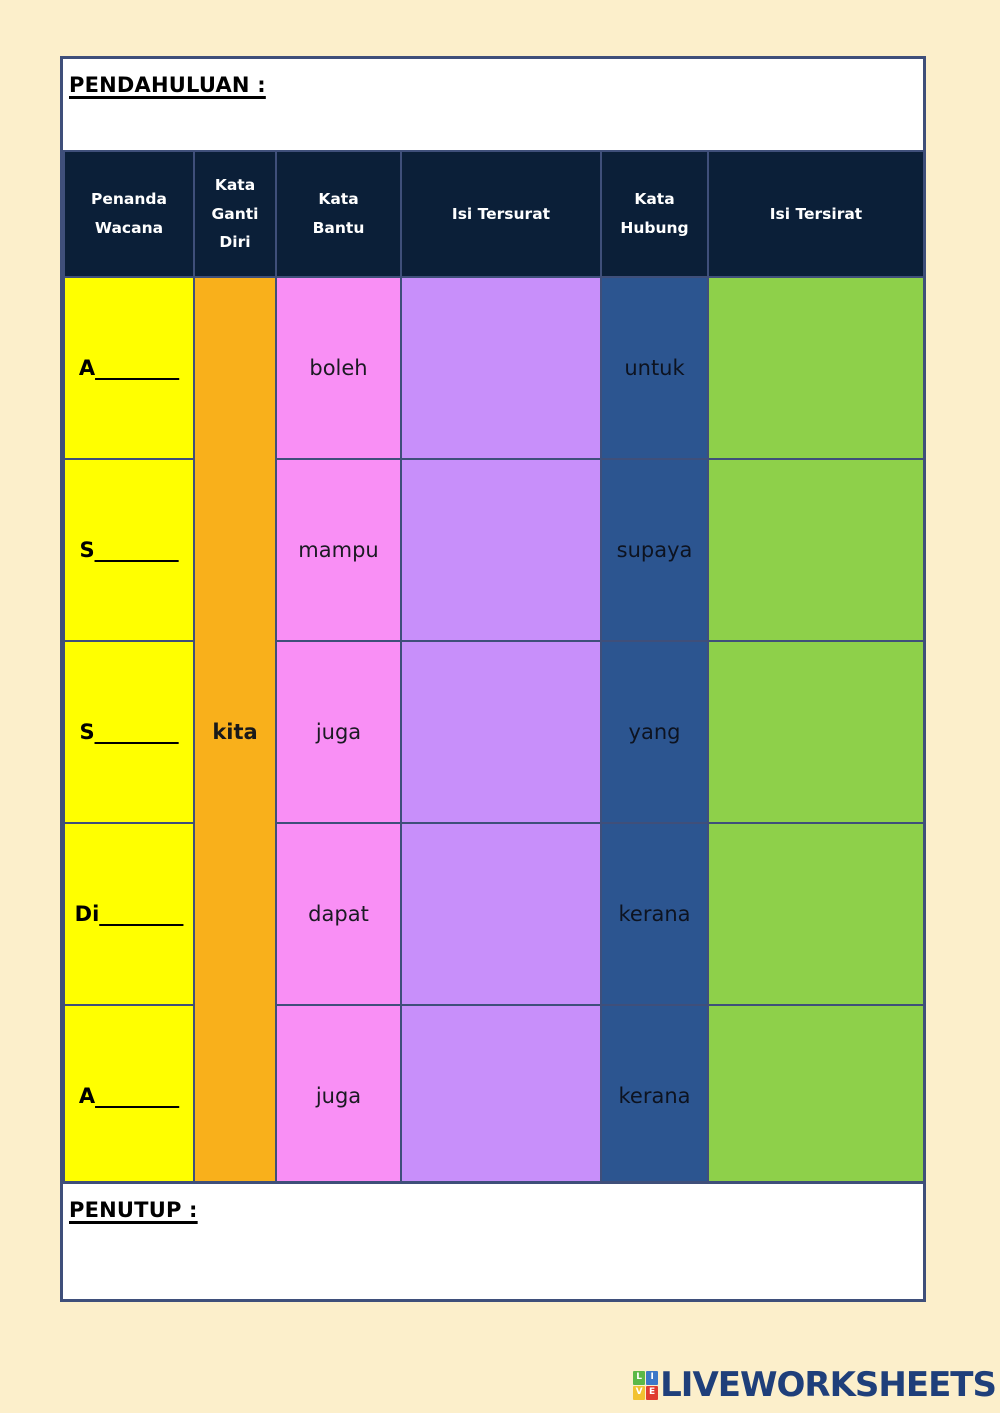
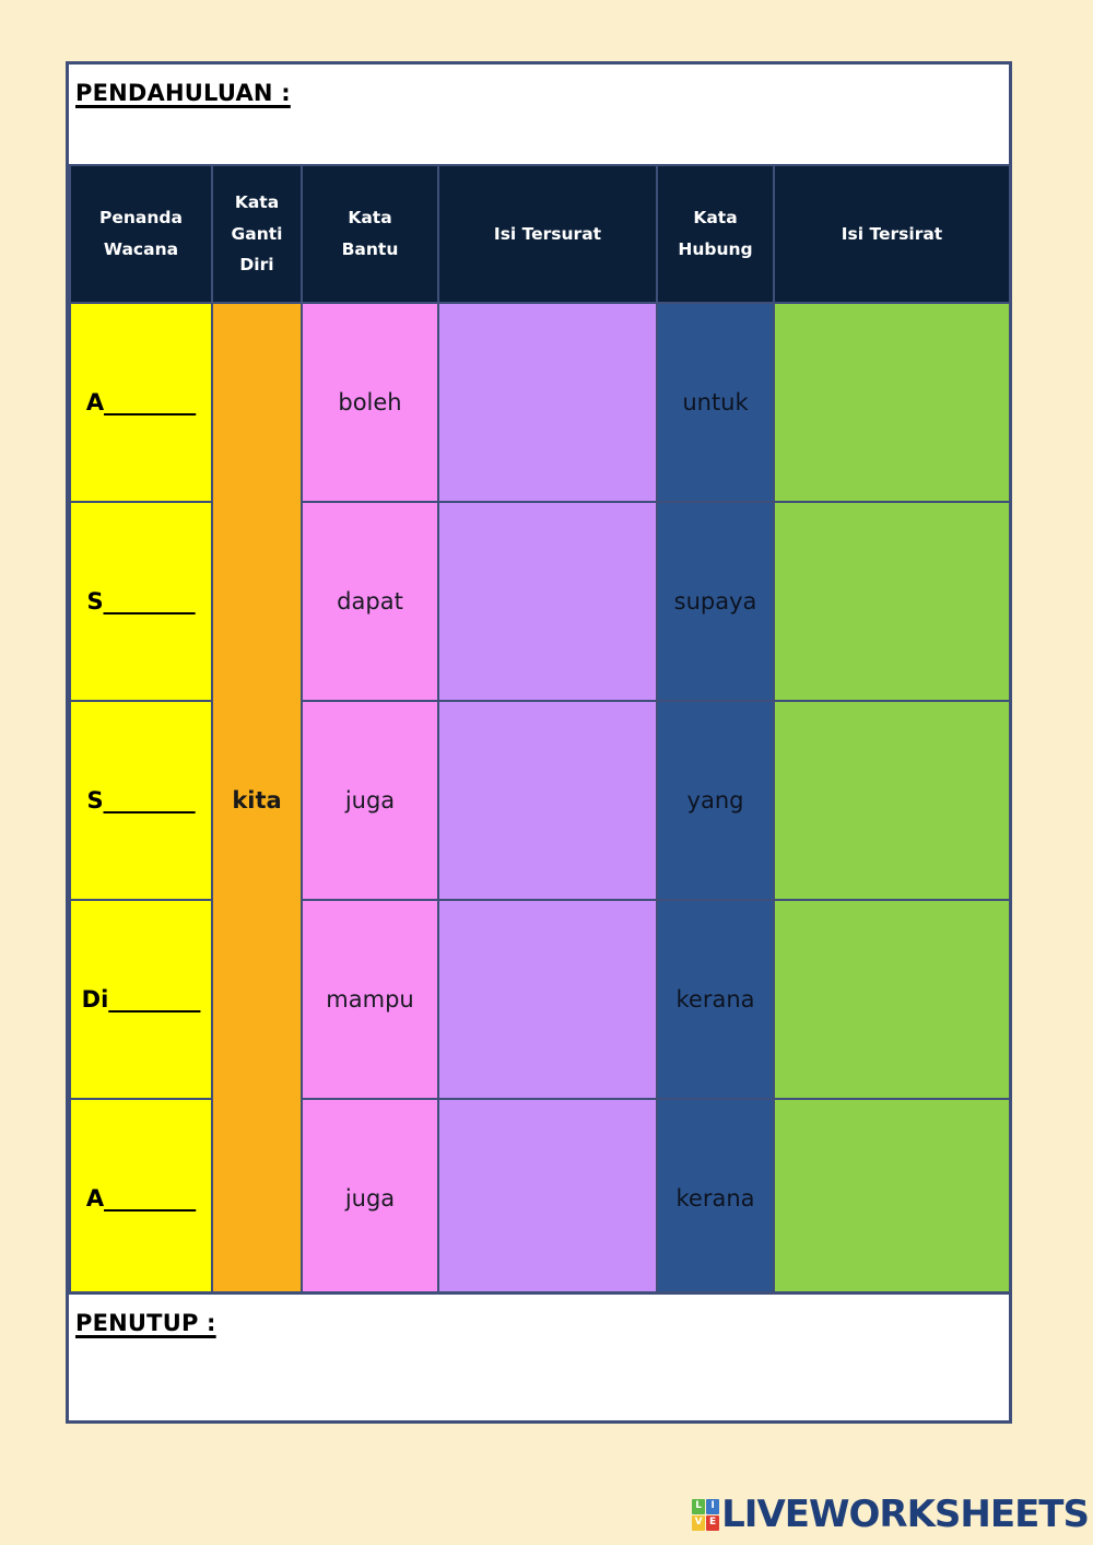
  PENDAHULUAN :
  Penanda Wacana	Kata Ganti Diri	Kata Bantu	Isi Tersurat	Kata Hubung	Isi Tersirat
  A________	kita	boleh		untuk
- S________	mampu		supaya
+ S________	dapat		supaya
  S________	juga		yang
- Di________	dapat		kerana
+ Di________	mampu		kerana
  A________	juga		kerana
  PENUTUP :
  L
  I
  V
  E
  LIVEWORKSHEETS
